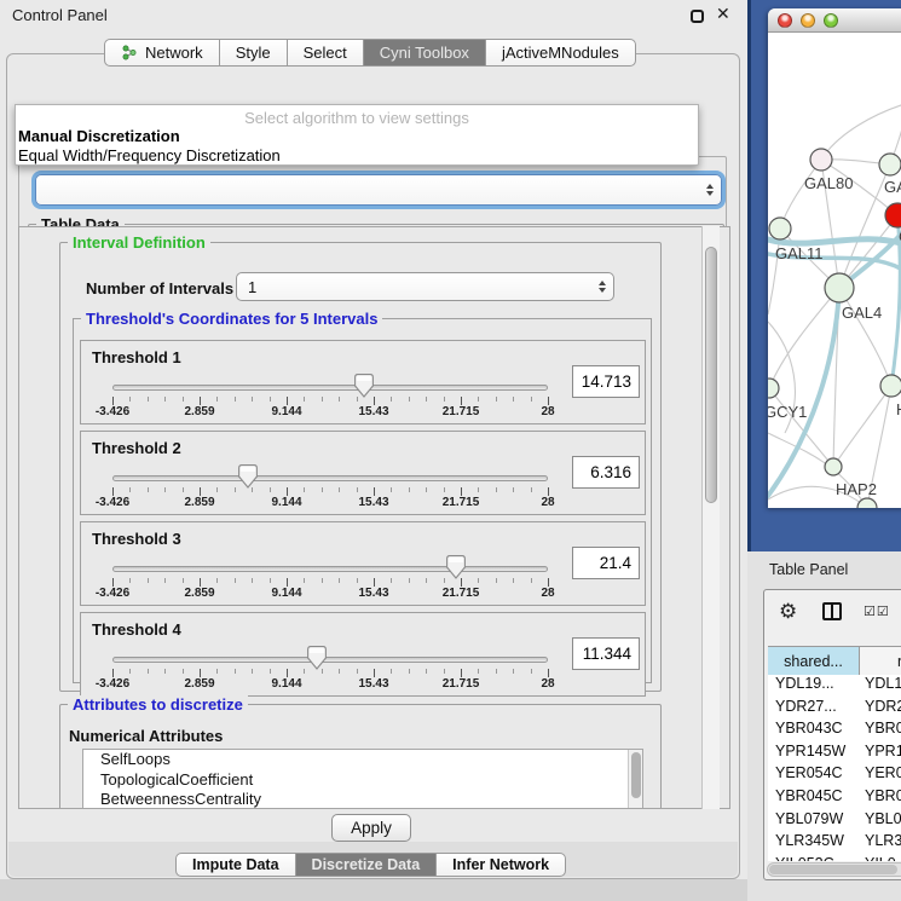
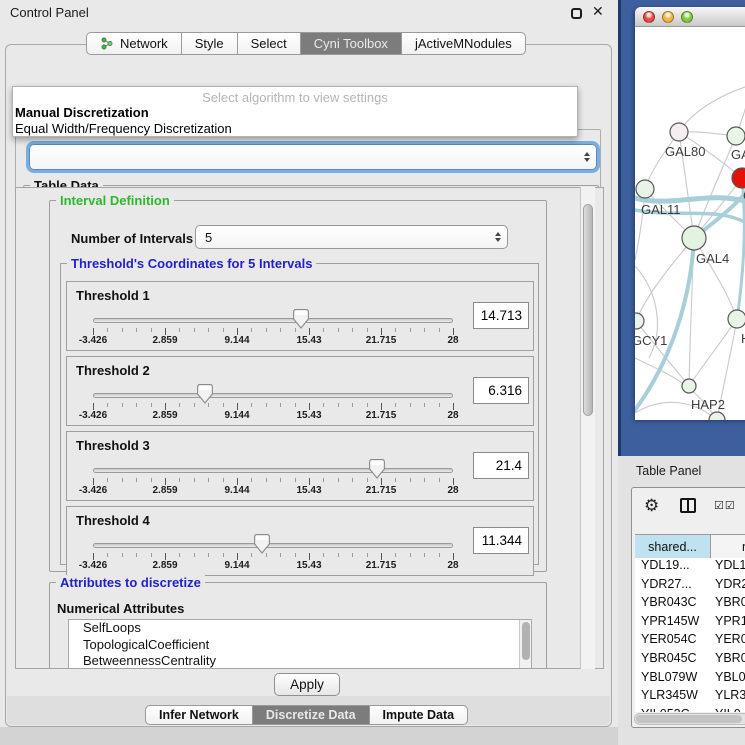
  Control Panel
  ✕
  Network
  Style
  Select
  Cyni Toolbox
  jActiveMNodules
  Table Data
  Interval Definition
  Number of Intervals
- 1
+ 5
  Threshold's Coordinates for 5 Intervals
  Threshold 1
  -3.426
  2.859
  9.144
  15.43
  21.715
  28
  14.713
  Threshold 2
  -3.426
  2.859
  9.144
  15.43
  21.715
  28
  6.316
  Threshold 3
  -3.426
  2.859
  9.144
  15.43
  21.715
  28
  21.4
  Threshold 4
  -3.426
  2.859
  9.144
  15.43
  21.715
  28
  11.344
  Attributes to discretize
  Numerical Attributes
  SelfLoops
  TopologicalCoefficient
  BetweennessCentrality
  Apply
- Impute Data
+ Infer Network
  Discretize Data
- Infer Network
+ Impute Data
  Select algorithm to view settings
  Manual Discretization
  Equal Width/Frequency Discretization
  GAL80
  GAL11
  GAL4
  GCY1
  HAP2
  Table Panel
  ⚙
  ☑☑
  shared...
  YDL19...
  YDL1
  YDR27...
  YDR
  YBR043C
  YBR0
  YPR145W
  YPR1
  YER054C
  YER0
  YBR045C
  YBR0
  YBL079W
  YBL0
  YLR345W
  YLR3
